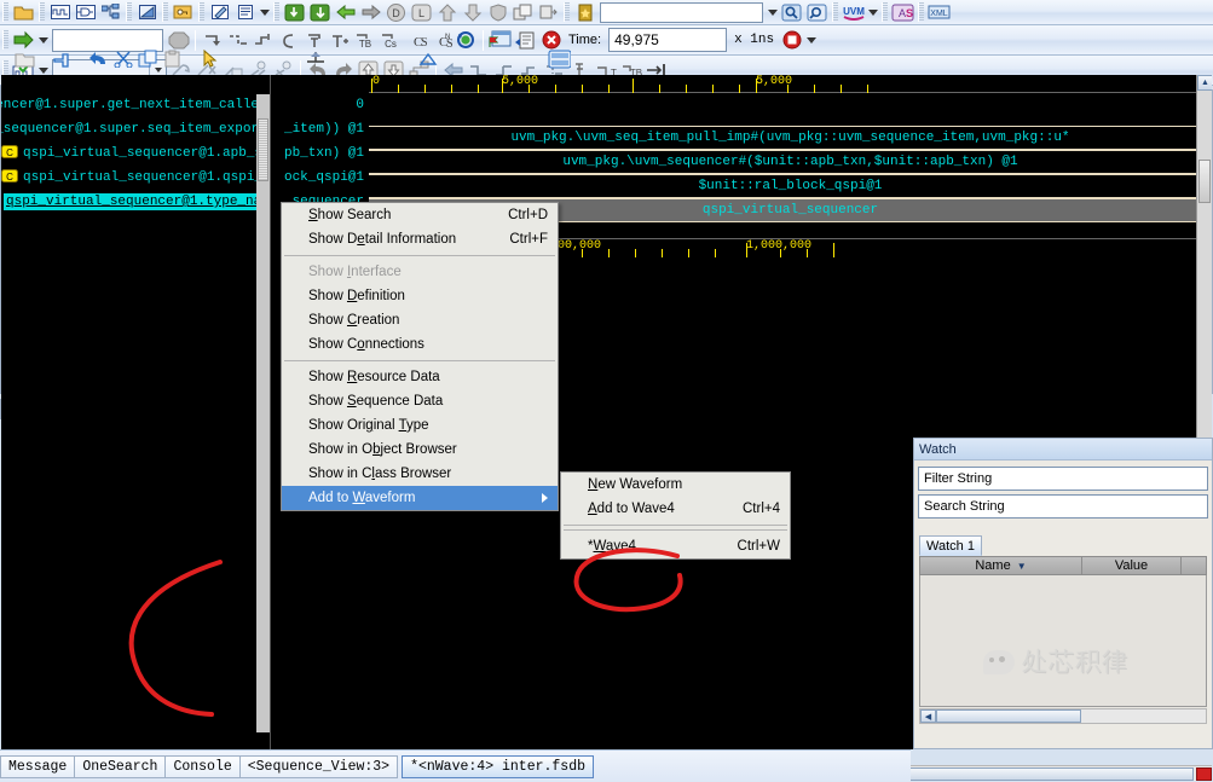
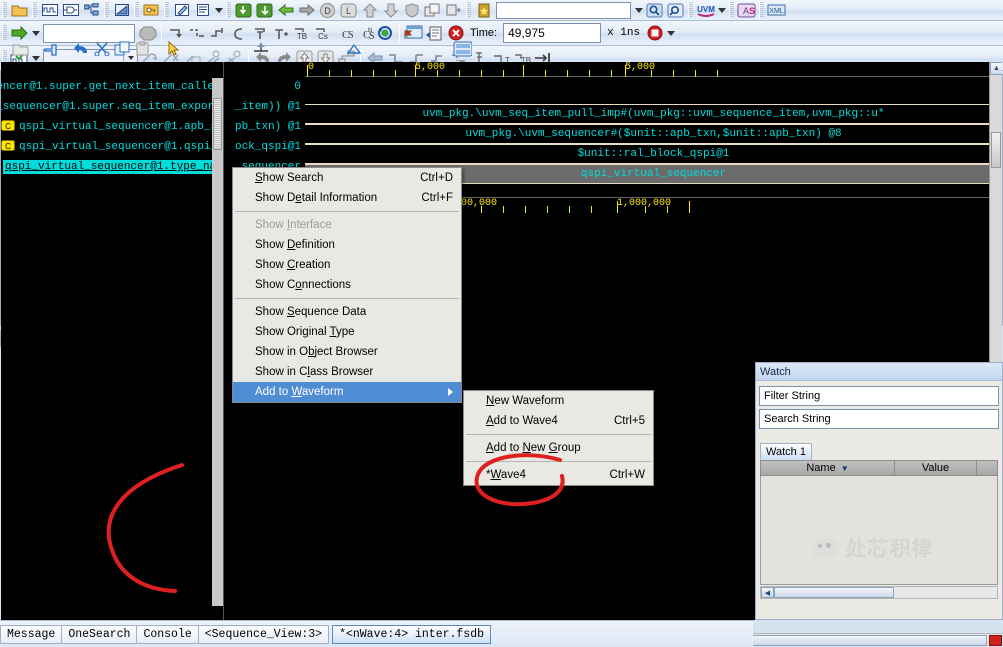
  D
  L
  UVM
  A
  S
  TB
  Cs
  C
  S
  C
  S
  Time:
  49,975
  x 1ns
  T
  TB
  ncer@1.super.get_next_item_calle
  sequencer@1.super.seq_item_expor
  C
  qspi_virtual_sequencer@1.apb_
  C
  qspi_virtual_sequencer@1.qspi
  qspi_virtual_sequencer@1.type_n
  0
  _item)) @1
  pb_txn) @1
  ock_qspi@1
  0
  5,000
  5,000
  uvm_pkg.\uvm_seq_item_pull_imp#(uvm_pkg::uvm_sequence_item,uvm_pkg::u*
- uvm_pkg.\uvm_sequencer#($unit::apb_txn,$unit::apb_txn) @1
+ uvm_pkg.\uvm_sequencer#($unit::apb_txn,$unit::apb_txn) @8
  $unit::ral_block_qspi@1
  qspi_virtual_sequencer
  00,000
  1,000,000
  Watch
  Filter String
  Search String
  Watch 1
  Name
  ▼
  Value
  Message
  OneSearch
  Console
  <Sequence_View:3>
  *<nWave:4> inter.fsdb
  Show Search
  Ctrl+D
  Show Detail Information
  Ctrl+F
  Show Interface
  Show Definition
  Show Creation
  Show Connections
- Show Resource Data
  Show Sequence Data
  Show Original Type
  Show in Object Browser
  Show in Class Browser
  Add to Waveform
  New Waveform
  Add to Wave4
- Ctrl+4
+ Ctrl+5
+ Add to New Group
  *Wave4
  Ctrl+W
